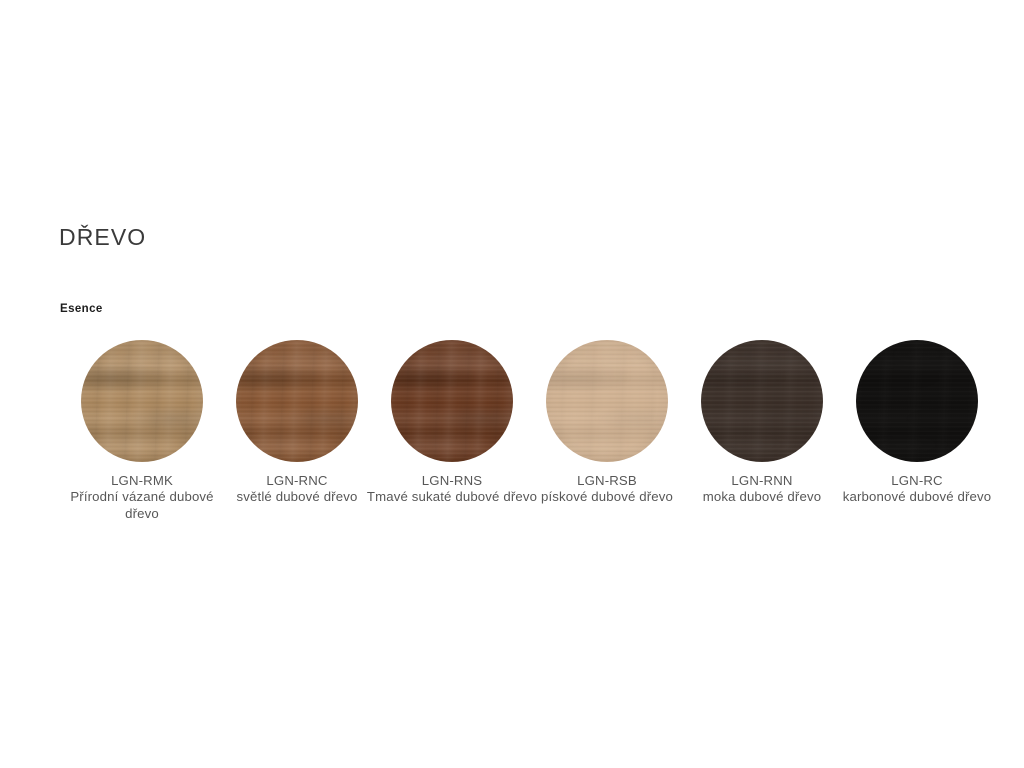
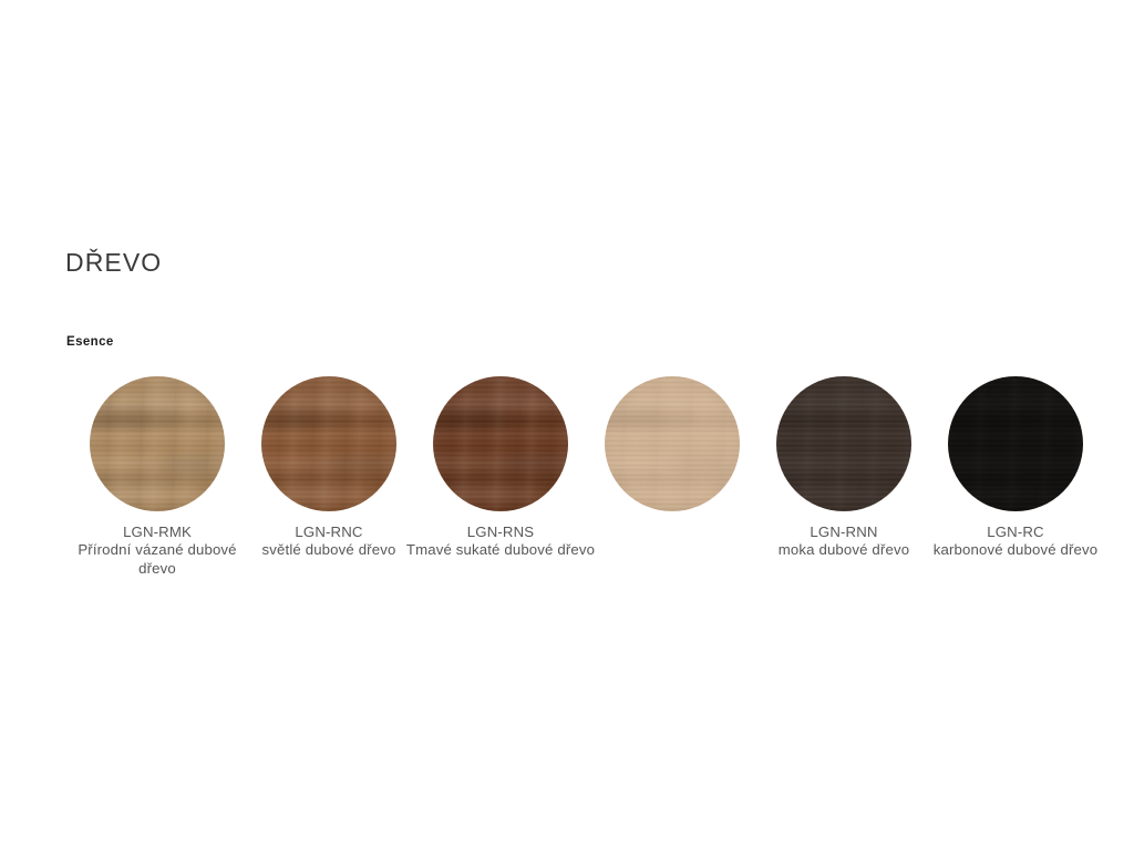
  DŘEVO
  Esence
  LGN-RMK
  Přírodní vázané dubové dřevo
  LGN-RNC
  světlé dubové dřevo
  LGN-RNS
  Tmavé sukaté dubové dřevo
- LGN-RSB
- pískové dubové dřevo
  LGN-RNN
  moka dubové dřevo
  LGN-RC
  karbonové dubové dřevo
